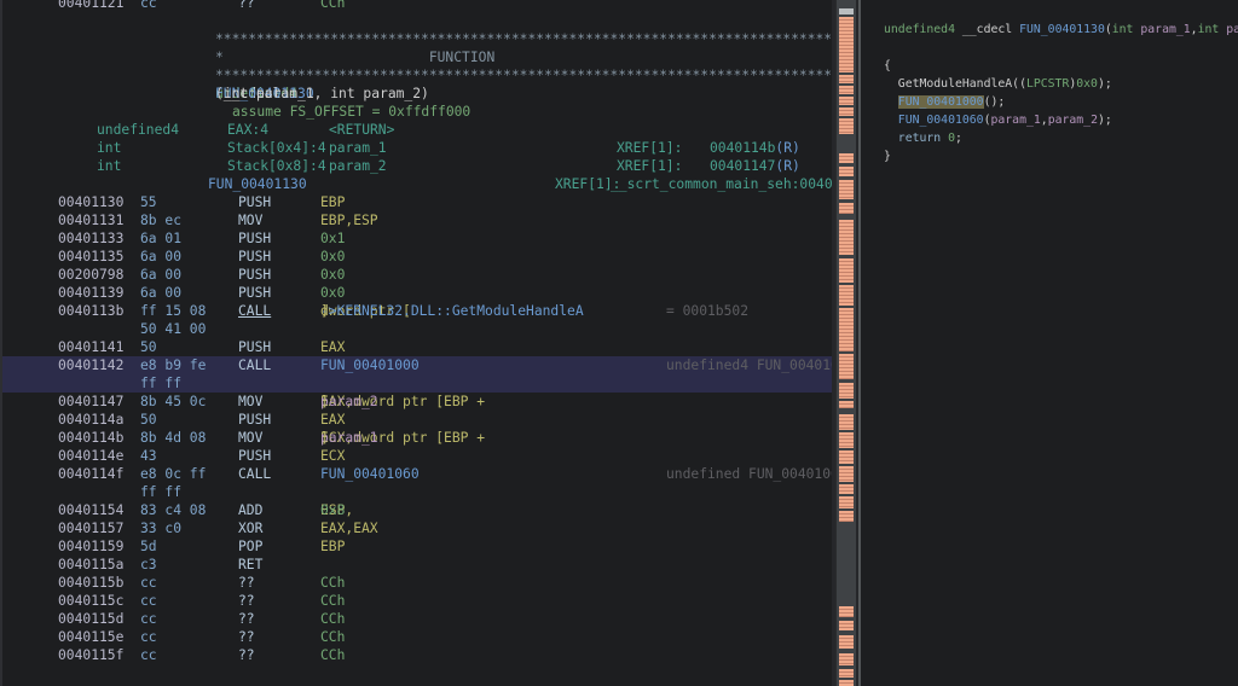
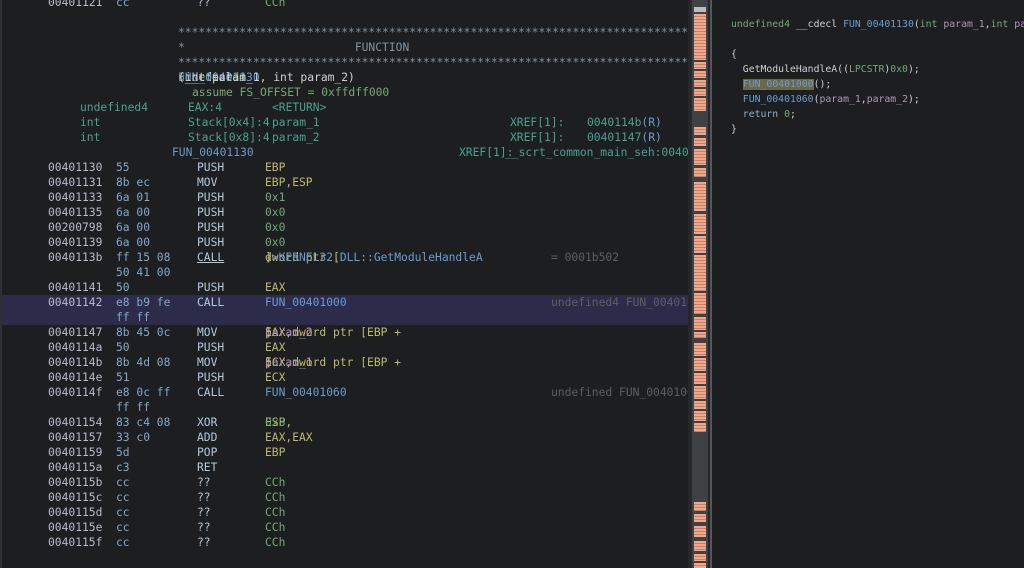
  00401121
  cc
  ??
  CCh
  ***************************************************************************
  * FUNCTION
  ***************************************************************************
  undefined4
  __cdecl
  FUN_00401130
  (int param_1, int param_2)
  assume FS_OFFSET = 0xffdff000
  undefined4
  EAX:4
  <RETURN>
  int
  Stack[0x4]:4
  param_1
  XREF[1]:
  0040114b
  (R)
  int
  Stack[0x8]:4
  param_2
  XREF[1]:
  00401147
  (R)
  FUN_00401130
  XREF[1]:
  __scrt_common_main_seh:0040
  00401130
  55
  PUSH
  EBP
  00401131
  8b ec
  MOV
  EBP,ESP
  00401133
  6a 01
  PUSH
  0x1
  00401135
  6a 00
  PUSH
  0x0
  00200798
  6a 00
  PUSH
  0x0
  00401139
  6a 00
  PUSH
  0x0
  0040113b
  ff 15 08
  CALL
  dword ptr [
  ->KERNEL32.DLL::GetModuleHandleA
  ]
  = 0001b502
  50 41 00
  00401141
  50
  PUSH
  EAX
  00401142
  e8 b9 fe
  CALL
  FUN_00401000
  undefined4 FUN_00401
  ff ff
  00401147
  8b 45 0c
  MOV
  EAX,dword ptr [EBP +
  param_2
  ]
  0040114a
  50
  PUSH
  EAX
  0040114b
  8b 4d 08
  MOV
  ECX,dword ptr [EBP +
  param_1
  ]
  0040114e
- 43
+ 51
  PUSH
  ECX
  0040114f
  e8 0c ff
  CALL
  FUN_00401060
  undefined FUN_004010
  ff ff
  00401154
  83 c4 08
- ADD
+ XOR
  ESP,
  0x8
  00401157
  33 c0
- XOR
+ ADD
  EAX,EAX
  00401159
  5d
  POP
  EBP
  0040115a
  c3
  RET
  0040115b
  cc
  ??
  CCh
  0040115c
  cc
  ??
  CCh
  0040115d
  cc
  ??
  CCh
  0040115e
  cc
  ??
  CCh
  0040115f
  cc
  ??
  CCh
  undefined4 __cdecl FUN_00401130(int param_1,int pa
  {
  GetModuleHandleA((LPCSTR)0x0);
  FUN_00401000();
  FUN_00401060(param_1,param_2);
  return 0;
  }
